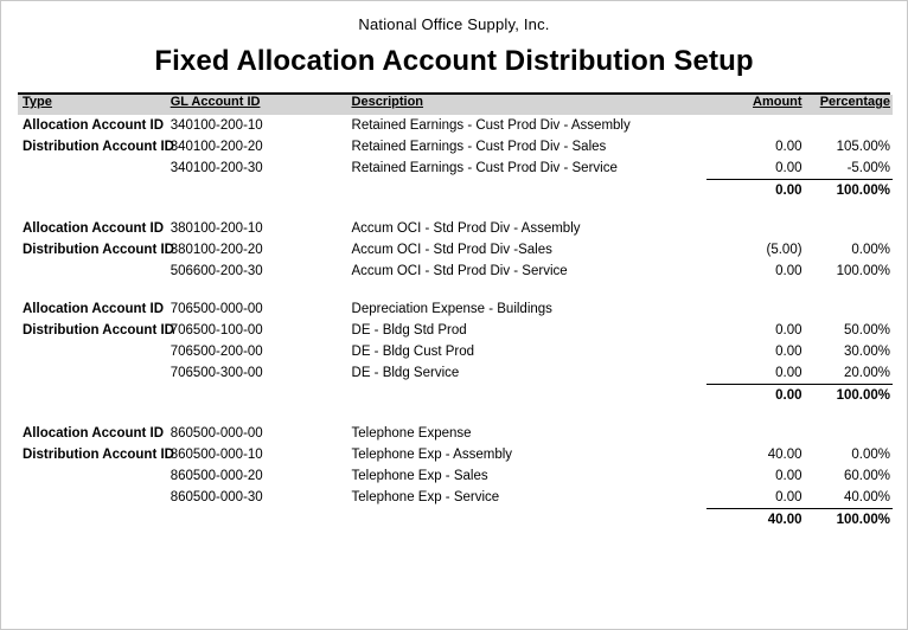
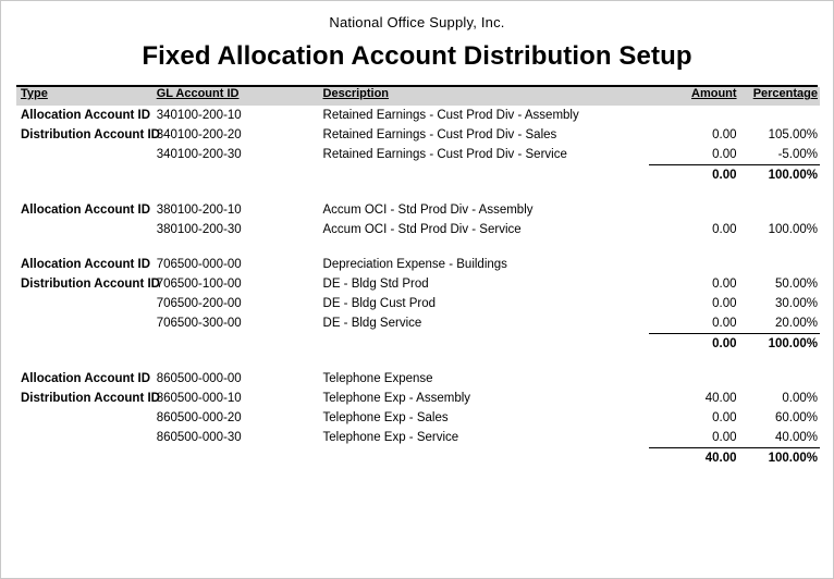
  National Office Supply, Inc.
  Fixed Allocation Account Distribution Setup
  Type	GL Account ID	Description	Amount	Percentage
  Allocation Account ID	340100-200-10	Retained Earnings - Cust Prod Div - Assembly
  Distribution Account ID	340100-200-20	Retained Earnings - Cust Prod Div - Sales	0.00	105.00%
  	340100-200-30	Retained Earnings - Cust Prod Div - Service	0.00	-5.00%
  			0.00	100.00%
  Allocation Account ID	380100-200-10	Accum OCI - Std Prod Div - Assembly
- Distribution Account ID	380100-200-20	Accum OCI - Std Prod Div -Sales	(5.00)	0.00%
- 	506600-200-30	Accum OCI - Std Prod Div - Service	0.00	100.00%
+ 	380100-200-30	Accum OCI - Std Prod Div - Service	0.00	100.00%
  Allocation Account ID	706500-000-00	Depreciation Expense - Buildings
  Distribution Account ID	706500-100-00	DE - Bldg Std Prod	0.00	50.00%
  	706500-200-00	DE - Bldg Cust Prod	0.00	30.00%
  	706500-300-00	DE - Bldg Service	0.00	20.00%
  			0.00	100.00%
  Allocation Account ID	860500-000-00	Telephone Expense
  Distribution Account ID	860500-000-10	Telephone Exp - Assembly	40.00	0.00%
  	860500-000-20	Telephone Exp - Sales	0.00	60.00%
  	860500-000-30	Telephone Exp - Service	0.00	40.00%
  			40.00	100.00%
